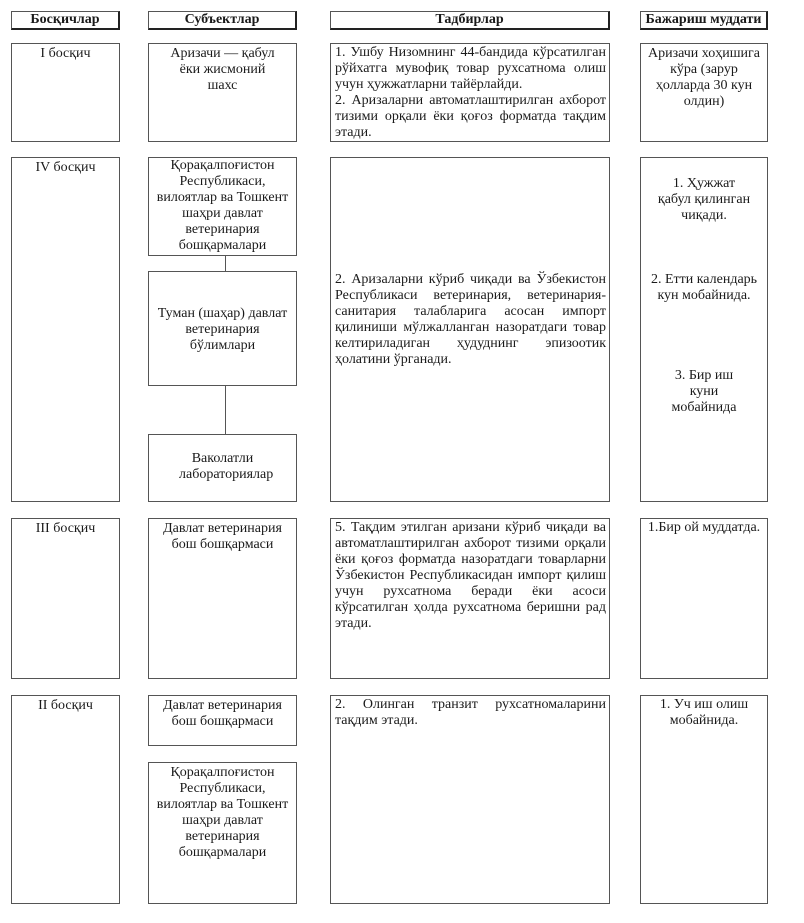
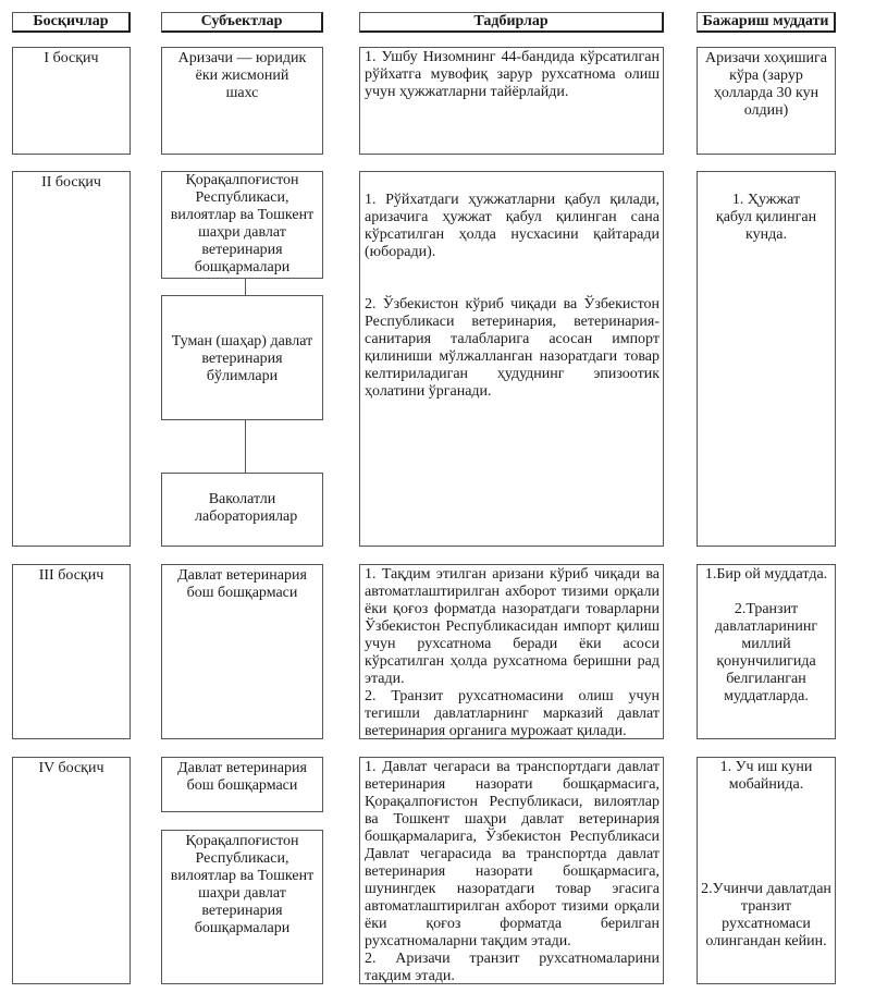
  Босқичлар
  Субъектлар
  Тадбирлар
  Бажариш муддати
  I босқич
- Аризачи — қабул ёки жисмоний шахс
+ Аризачи — юридик ёки жисмоний шахс
- 1. Ушбу Низомнинг 44-бандида кўрсатилган рўйхатга мувофиқ товар рухсатнома олиш учун ҳужжатларни тайёрлайди.
+ 1. Ушбу Низомнинг 44-бандида кўрсатилган рўйхатга мувофиқ зарур рухсатнома олиш учун ҳужжатларни тайёрлайди.
- 2. Аризаларни автоматлаштирилган ахборот тизими орқали ёки қоғоз форматда тақдим этади.
  Аризачи хоҳишига кўра (зарур ҳолларда 30 кун олдин)
- IV босқич
+ II босқич
  Қорақалпоғистон Республикаси, вилоятлар ва Тошкент шаҳри давлат ветеринария бошқармалари
  Туман (шаҳар) давлат ветеринария бўлимлари
  Ваколатли лабораториялар
+ 1. Рўйхатдаги ҳужжатларни қабул қилади, аризачига ҳужжат қабул қилинган сана кўрсатилган ҳолда нусхасини қайтаради (юборади).
- 2. Аризаларни кўриб чиқади ва Ўзбекистон Республикаси ветеринария, ветеринария-санитария талабларига асосан импорт қилиниши мўлжалланган назоратдаги товар келтириладиган ҳудуднинг эпизоотик ҳолатини ўрганади.
+ 2. Ўзбекистон кўриб чиқади ва Ўзбекистон Республикаси ветеринария, ветеринария-санитария талабларига асосан импорт қилиниши мўлжалланган назоратдаги товар келтириладиган ҳудуднинг эпизоотик ҳолатини ўрганади.
- 1. Ҳужжат қабул қилинган чиқади.
+ 1. Ҳужжат қабул қилинган кунда.
- 2. Етти календарь кун мобайнида.
- 3. Бир иш куни мобайнида
  III босқич
  Давлат ветеринария бош бошқармаси
- 5. Тақдим этилган аризани кўриб чиқади ва автоматлаштирилган ахборот тизими орқали ёки қоғоз форматда назоратдаги товарларни Ўзбекистон Республикасидан импорт қилиш учун рухсатнома беради ёки асоси кўрсатилган ҳолда рухсатнома беришни рад этади.
+ 1. Тақдим этилган аризани кўриб чиқади ва автоматлаштирилган ахборот тизими орқали ёки қоғоз форматда назоратдаги товарларни Ўзбекистон Республикасидан импорт қилиш учун рухсатнома беради ёки асоси кўрсатилган ҳолда рухсатнома беришни рад этади.
+ 2. Транзит рухсатномасини олиш учун тегишли давлатларнинг марказий давлат ветеринария органига мурожаат қилади.
  1.Бир ой муддатда.
+ 2.Транзит давлатларининг миллий қонунчилигида белгиланган муддатларда.
- II босқич
+ IV босқич
  Давлат ветеринария бош бошқармаси
  Қорақалпоғистон Республикаси, вилоятлар ва Тошкент шаҳри давлат ветеринария бошқармалари
+ 1. Давлат чегараси ва транспортдаги давлат ветеринария назорати бошқармасига, Қорақалпоғистон Республикаси, вилоятлар ва Тошкент шаҳри давлат ветеринария бошқармаларига, Ўзбекистон Республикаси Давлат чегарасида ва транспортда давлат ветеринария назорати бошқармасига, шунингдек назоратдаги товар эгасига автоматлаштирилган ахборот тизими орқали ёки қоғоз форматда берилган рухсатномаларни тақдим этади.
- 2. Олинган транзит рухсатномаларини тақдим этади.
+ 2. Аризачи транзит рухсатномаларини тақдим этади.
- 1. Уч иш олиш мобайнида.
+ 1. Уч иш куни мобайнида.
+ 2.Учинчи давлатдан транзит рухсатномаси олингандан кейин.
